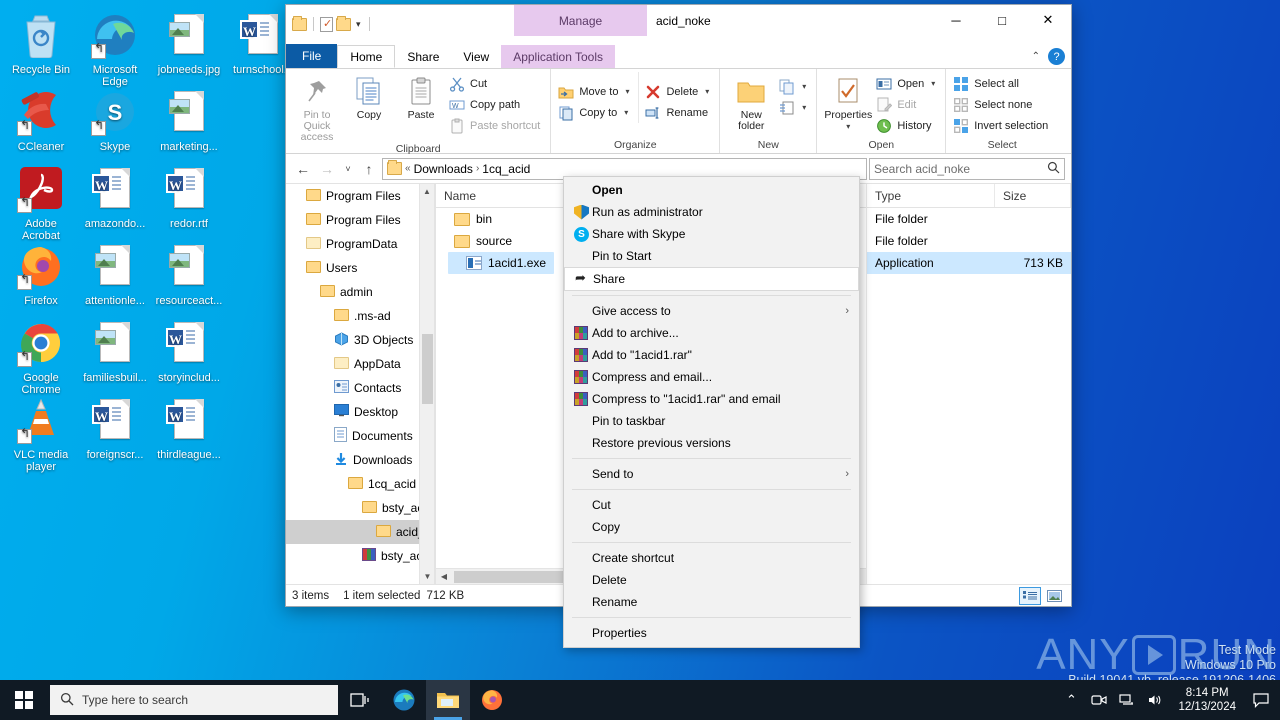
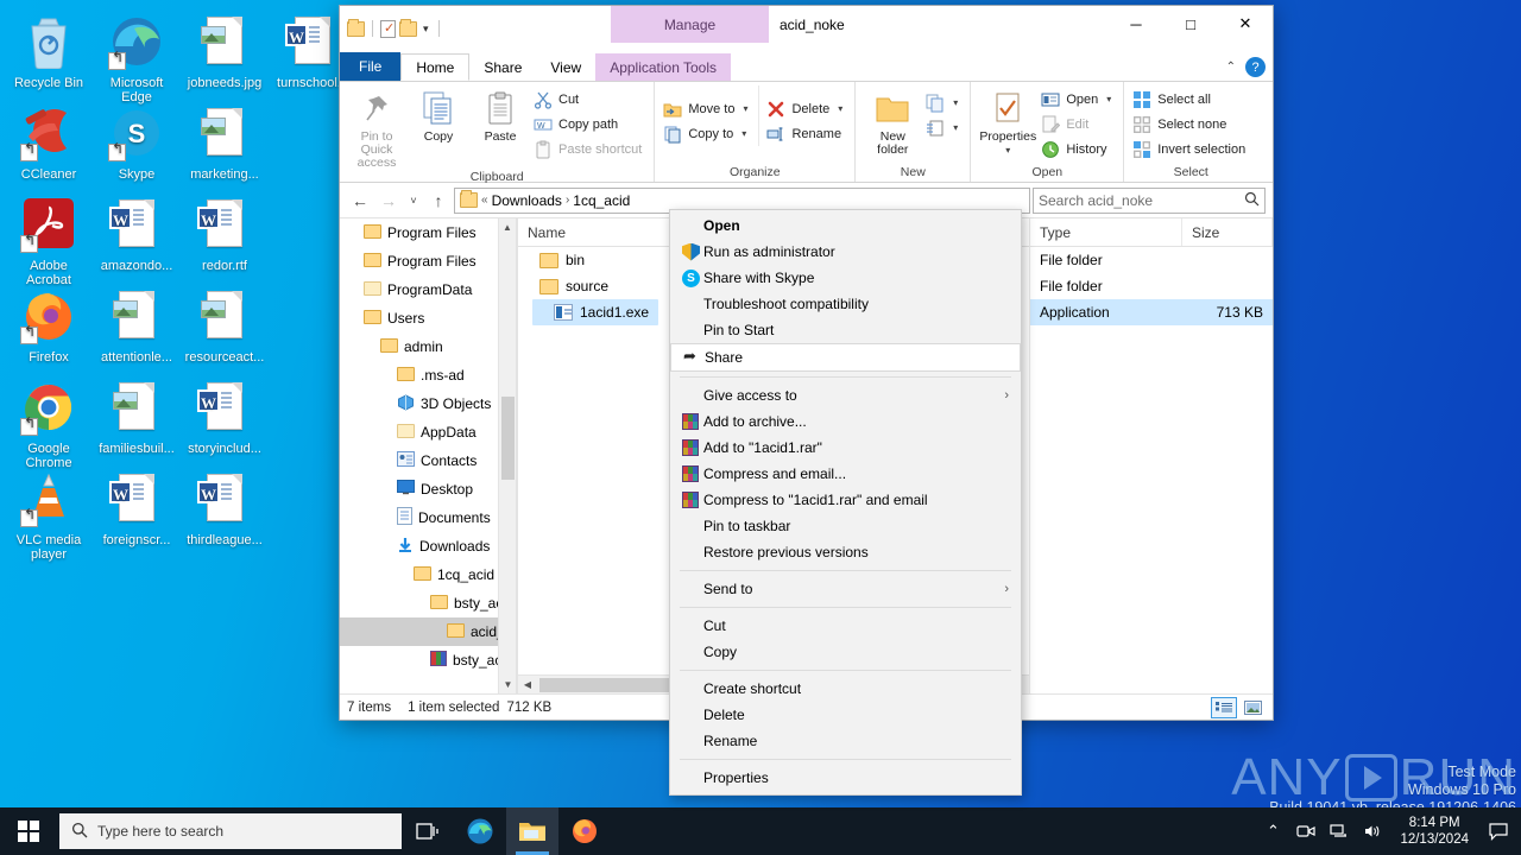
  Recycle Bin
  Microsoft Edge
  jobneeds.jpg
  W
  turnschool
  CCleaner
  S
  Skype
  marketing...
  Adobe Acrobat
  W
  amazondo...
  W
  redor.rtf
  Firefox
  attentionle...
  resourceact...
  Google Chrome
  familiesbuil...
  W
  storyinclud...
  VLC media player
  W
  foreignscr...
  W
  thirdleague...
  ▾
  Manage
  acid_noke
  ─
  □
  ✕
  File
  Home
  Share
  View
  Application Tools
  ⌃
  ?
  Pin to Quick access
  Copy
  Paste
  Cut
  Copy path
  Paste shortcut
  Clipboard
  Move to
  ▾
  Copy to
  ▾
  Delete
  ▾
  Rename
  Organize
  New folder
  ▾
  ▾
  New
  Properties
  ▾
  Open
  ▾
  Edit
  History
  Open
  Select all
  Select none
  Invert selection
  Select
  ←
  →
  ˅
  ↑
  «
  Downloads
  ›
  1cq_acid
  Search acid_noke
  Program Files
  Program Files
  ProgramData
  Users
  admin
  .ms-ad
  3D Objects
  AppData
  Contacts
  Desktop
  Documents
  Downloads
  1cq_acid
  bsty_a
  bsty_a
  ▲
  ▼
  Name
  bin
  source
  1acid1.exe
  ◀
  Type
  Size
  File folder
  File folder
  Application
  713 KB
- 3 items
+ 7 items
  1 item selected
  712 KB
  Open
  Run as administrator
  S
  Share with Skype
+ Troubleshoot compatibility
  Pin to Start
  Share
  Give access to
  ›
  Add to archive...
  Add to "1acid1.rar"
  Compress and email...
  Compress to "1acid1.rar" and email
  Pin to taskbar
  Restore previous versions
  Send to
  ›
  Cut
  Copy
  Create shortcut
  Delete
  Rename
  Properties
  ANY
  RUN
  Test Mode
  Windows 10 Pro
  Type here to search
  ⌃
  8:14 PM
  12/13/2024
